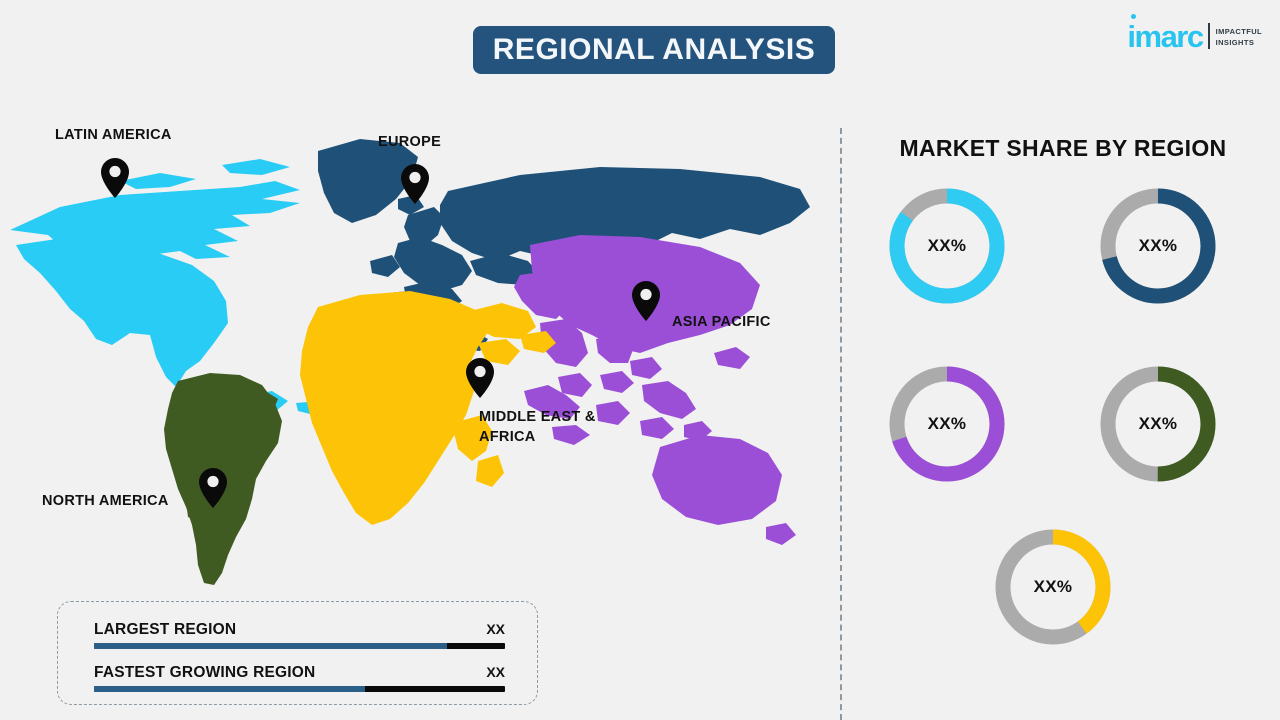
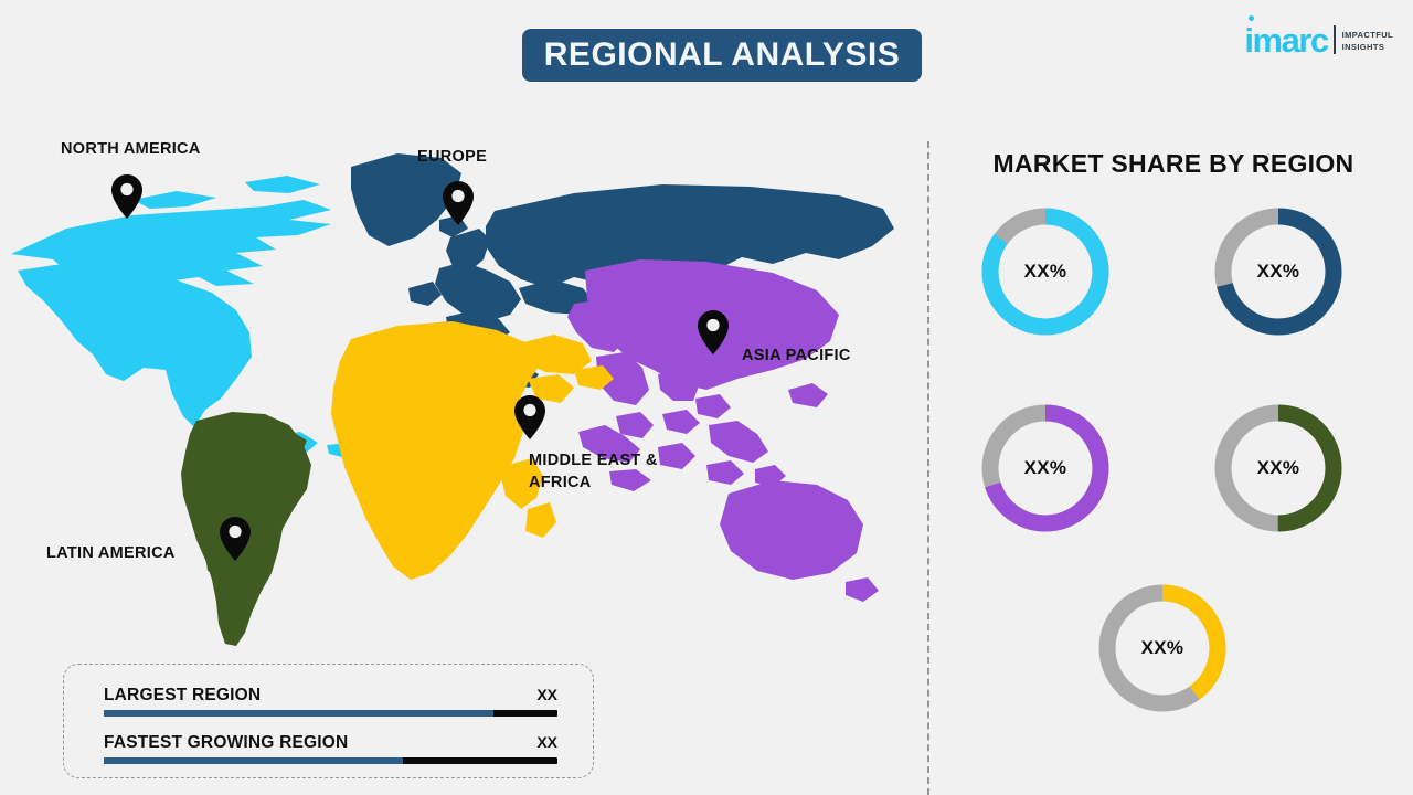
  REGIONAL ANALYSIS
  imarc
  IMPACTFUL
  INSIGHTS
- LATIN AMERICA
+ NORTH AMERICA
  EUROPE
  ASIA PACIFIC
  MIDDLE EAST &
  AFRICA
- NORTH AMERICA
+ LATIN AMERICA
  LARGEST REGION
  XX
  FASTEST GROWING REGION
  XX
  MARKET SHARE BY REGION
  XX%
  XX%
  XX%
  XX%
  XX%
